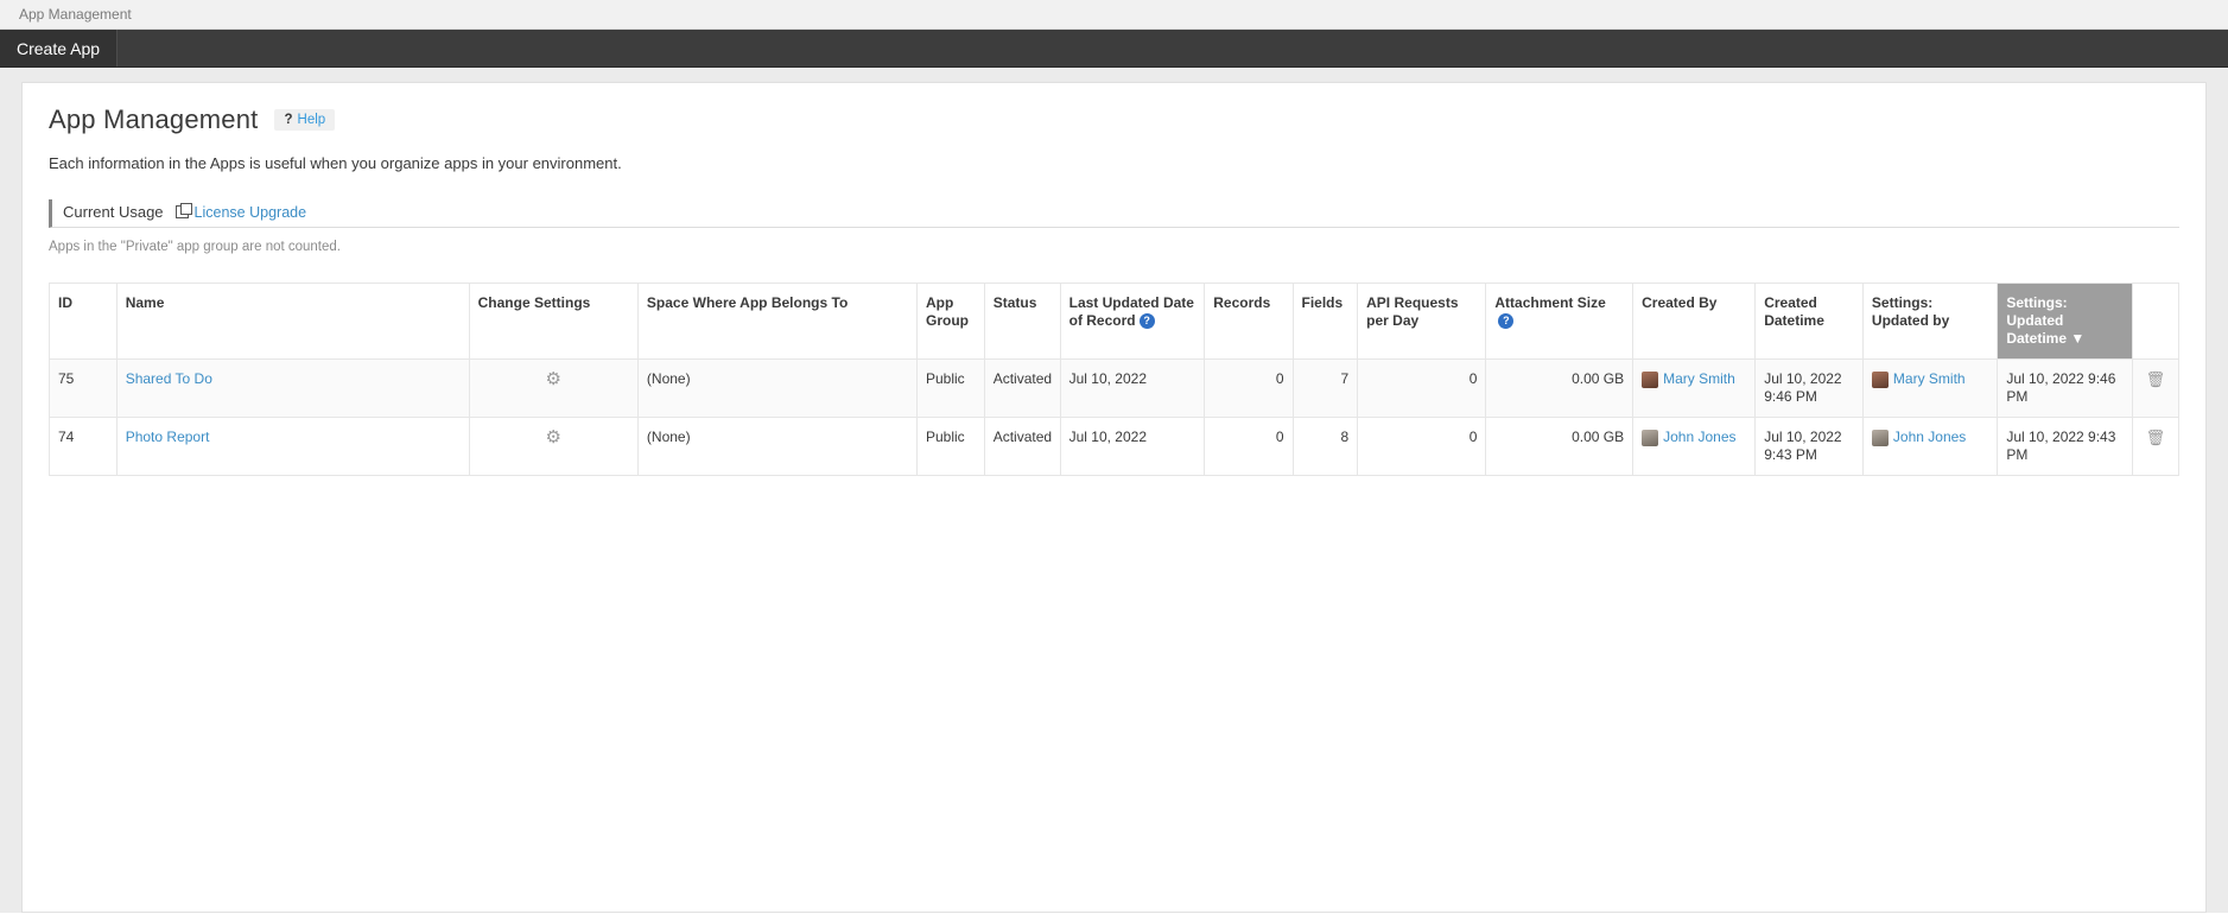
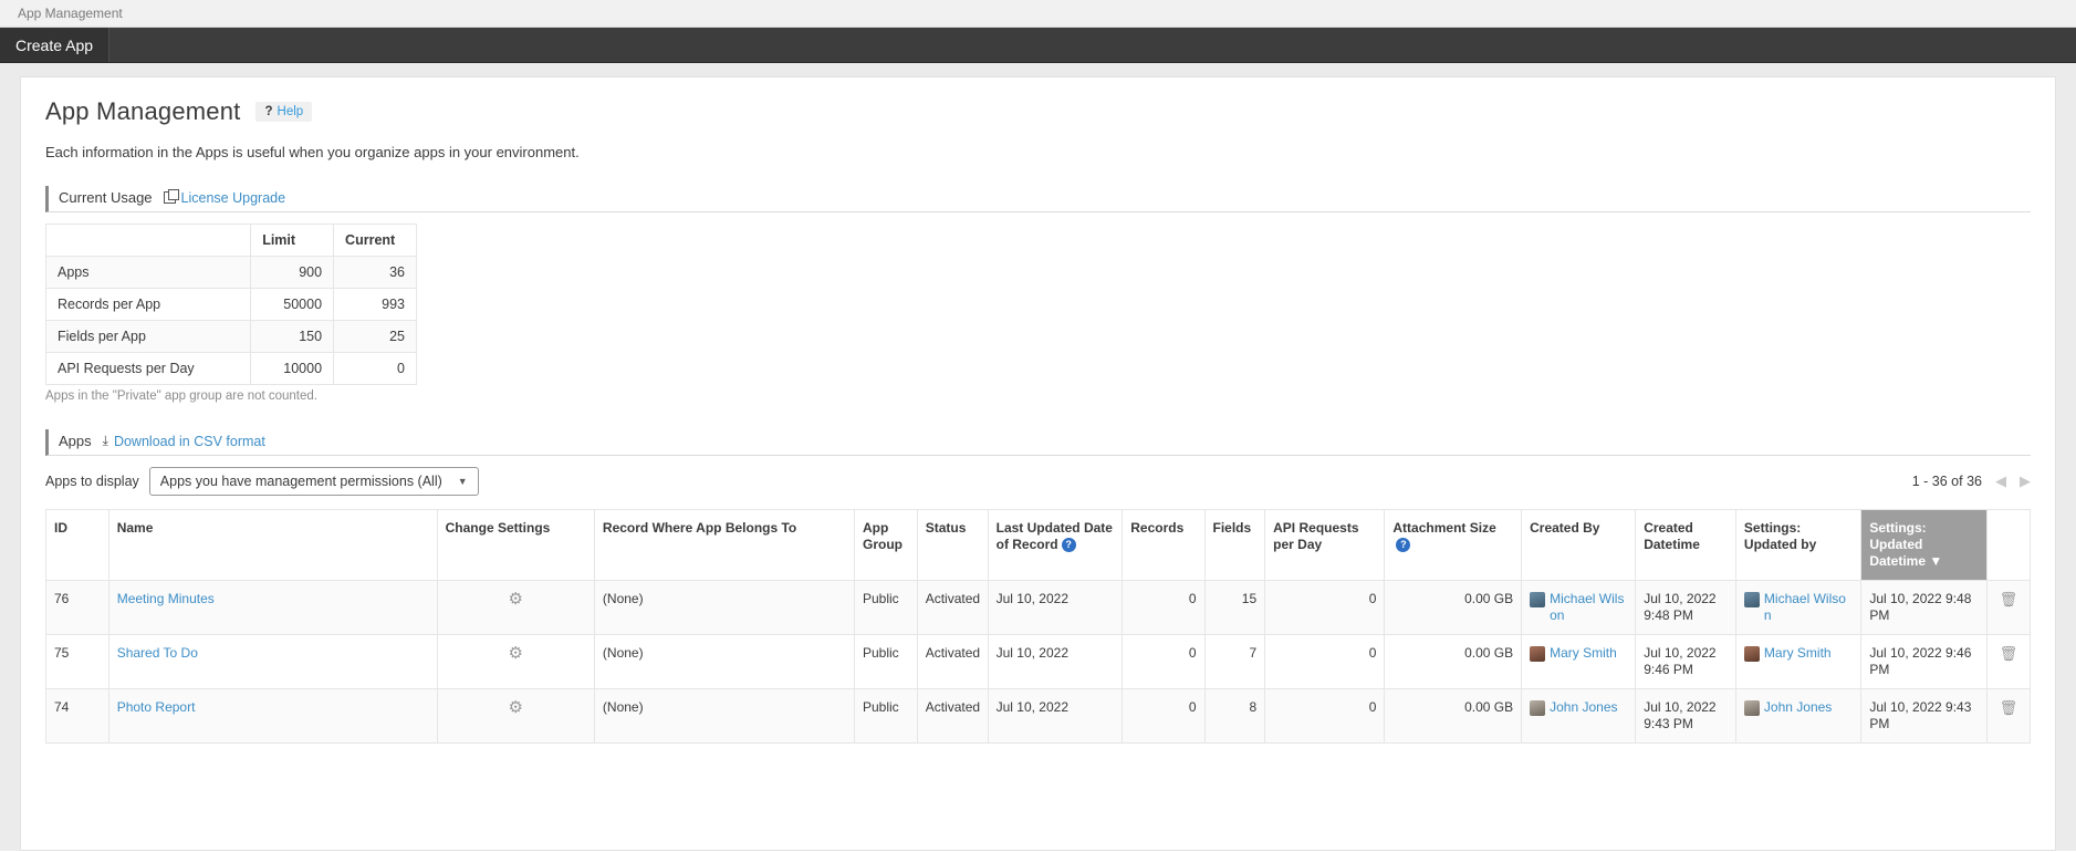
  App Management
  Create App
  App Management
  ?
  Help
  Each information in the Apps is useful when you organize apps in your environment.
  Current Usage
  License Upgrade
+ 	Limit	Current
+ Apps	900	36
+ Records per App	50000	993
+ Fields per App	150	25
+ API Requests per Day	10000	0
  Apps in the "Private" app group are not counted.
+ Apps
+ ⤓
+ Download in CSV format
+ Apps to display
+ Apps you have management permissions (All)
+ ▼
+ 1 - 36 of 36
+ ◀
+ ▶
- ID	Name	Change Settings	Space Where App Belongs To	App Group	Status	Last Updated Date of Record ?	Records	Fields	API Requests per Day	Attachment Size?	Created By	Created Datetime	Settings: Updated by	Settings: Updated Datetime ▼
+ ID	Name	Change Settings	Record Where App Belongs To	App Group	Status	Last Updated Date of Record ?	Records	Fields	API Requests per Day	Attachment Size?	Created By	Created Datetime	Settings: Updated by	Settings: Updated Datetime ▼
+ 76	Meeting Minutes	⚙	(None)	Public	Activated	Jul 10, 2022	0	15	0	0.00 GB	Michael Wilson	Jul 10, 2022 9:48 PM	Michael Wilson	Jul 10, 2022 9:48 PM	🗑
  75	Shared To Do	⚙	(None)	Public	Activated	Jul 10, 2022	0	7	0	0.00 GB	Mary Smith	Jul 10, 2022 9:46 PM	Mary Smith	Jul 10, 2022 9:46 PM	🗑
  74	Photo Report	⚙	(None)	Public	Activated	Jul 10, 2022	0	8	0	0.00 GB	John Jones	Jul 10, 2022 9:43 PM	John Jones	Jul 10, 2022 9:43 PM	🗑
